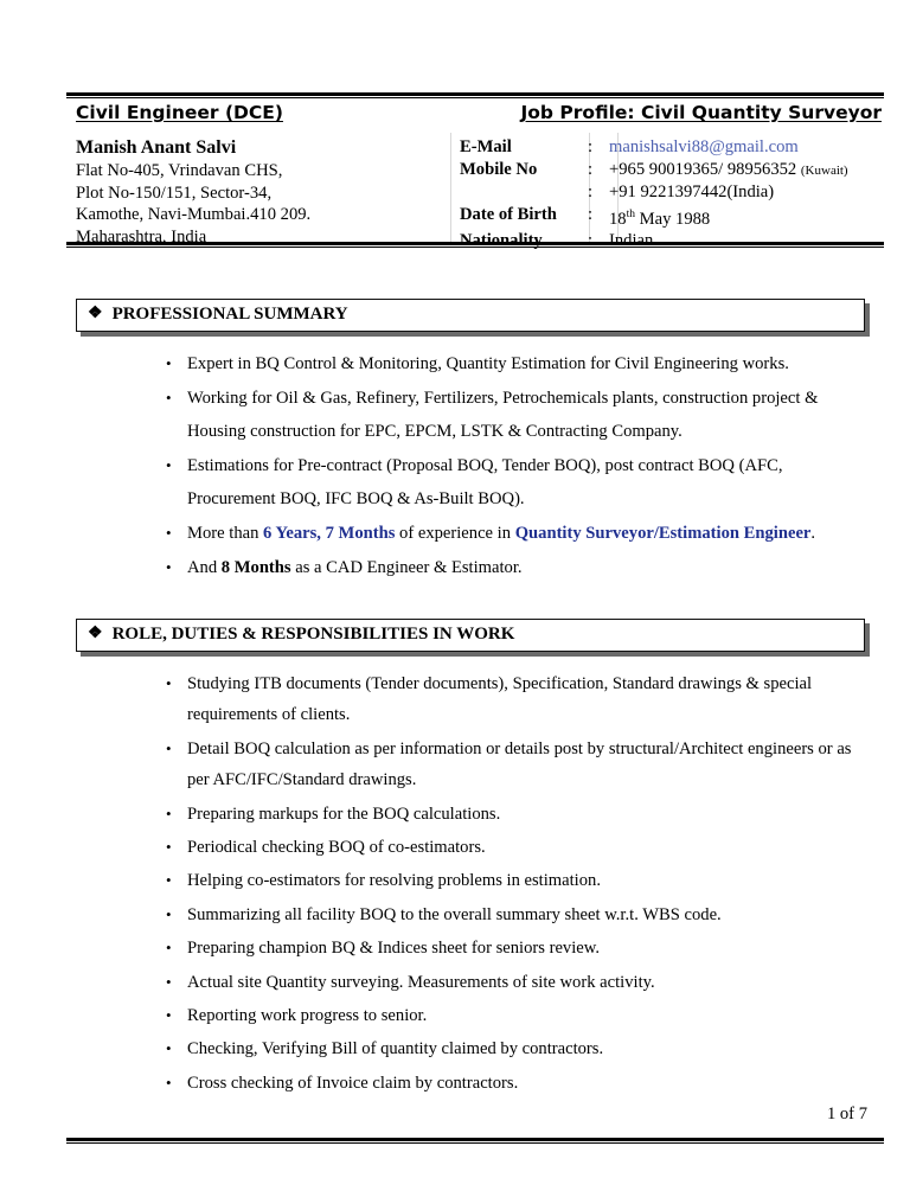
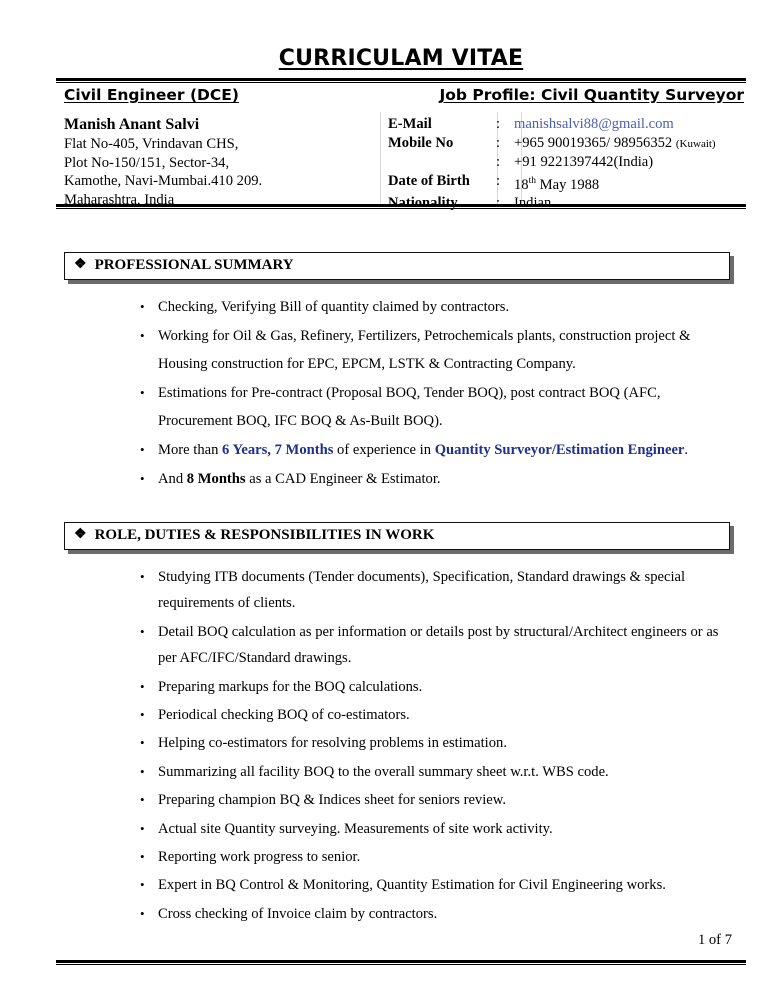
+ CURRICULAM VITAE
  Civil Engineer (DCE)
  Job Profile: Civil Quantity Surveyor
  Manish Anant Salvi
  Flat No-405, Vrindavan CHS,
  Plot No-150/151, Sector-34,
  Kamothe, Navi-Mumbai.410 209.
  Maharashtra, India
  E-Mail	:	manishsalvi88@gmail.com
  Mobile No	:	+965 90019365/ 98956352 (Kuwait)
  	:	+91 9221397442(India)
  Date of Birth	:	18th May 1988
  Nationality	:	Indian
  ❖ PROFESSIONAL SUMMARY
  •
- Expert in BQ Control & Monitoring, Quantity Estimation for Civil Engineering works.
+ Checking, Verifying Bill of quantity claimed by contractors.
  •
  Working for Oil & Gas, Refinery, Fertilizers, Petrochemicals plants, construction project & Housing construction for EPC, EPCM, LSTK & Contracting Company.
  •
  Estimations for Pre-contract (Proposal BOQ, Tender BOQ), post contract BOQ (AFC, Procurement BOQ, IFC BOQ & As-Built BOQ).
  •
  More than 6 Years, 7 Months of experience in Quantity Surveyor/Estimation Engineer.
  •
  And 8 Months as a CAD Engineer & Estimator.
  ❖ ROLE, DUTIES & RESPONSIBILITIES IN WORK
  •
  Studying ITB documents (Tender documents), Specification, Standard drawings & special requirements of clients.
  •
  Detail BOQ calculation as per information or details post by structural/Architect engineers or as per AFC/IFC/Standard drawings.
  •
  Preparing markups for the BOQ calculations.
  •
  Periodical checking BOQ of co-estimators.
  •
  Helping co-estimators for resolving problems in estimation.
  •
  Summarizing all facility BOQ to the overall summary sheet w.r.t. WBS code.
  •
  Preparing champion BQ & Indices sheet for seniors review.
  •
  Actual site Quantity surveying. Measurements of site work activity.
  •
  Reporting work progress to senior.
  •
- Checking, Verifying Bill of quantity claimed by contractors.
+ Expert in BQ Control & Monitoring, Quantity Estimation for Civil Engineering works.
  •
  Cross checking of Invoice claim by contractors.
  1 of 7
